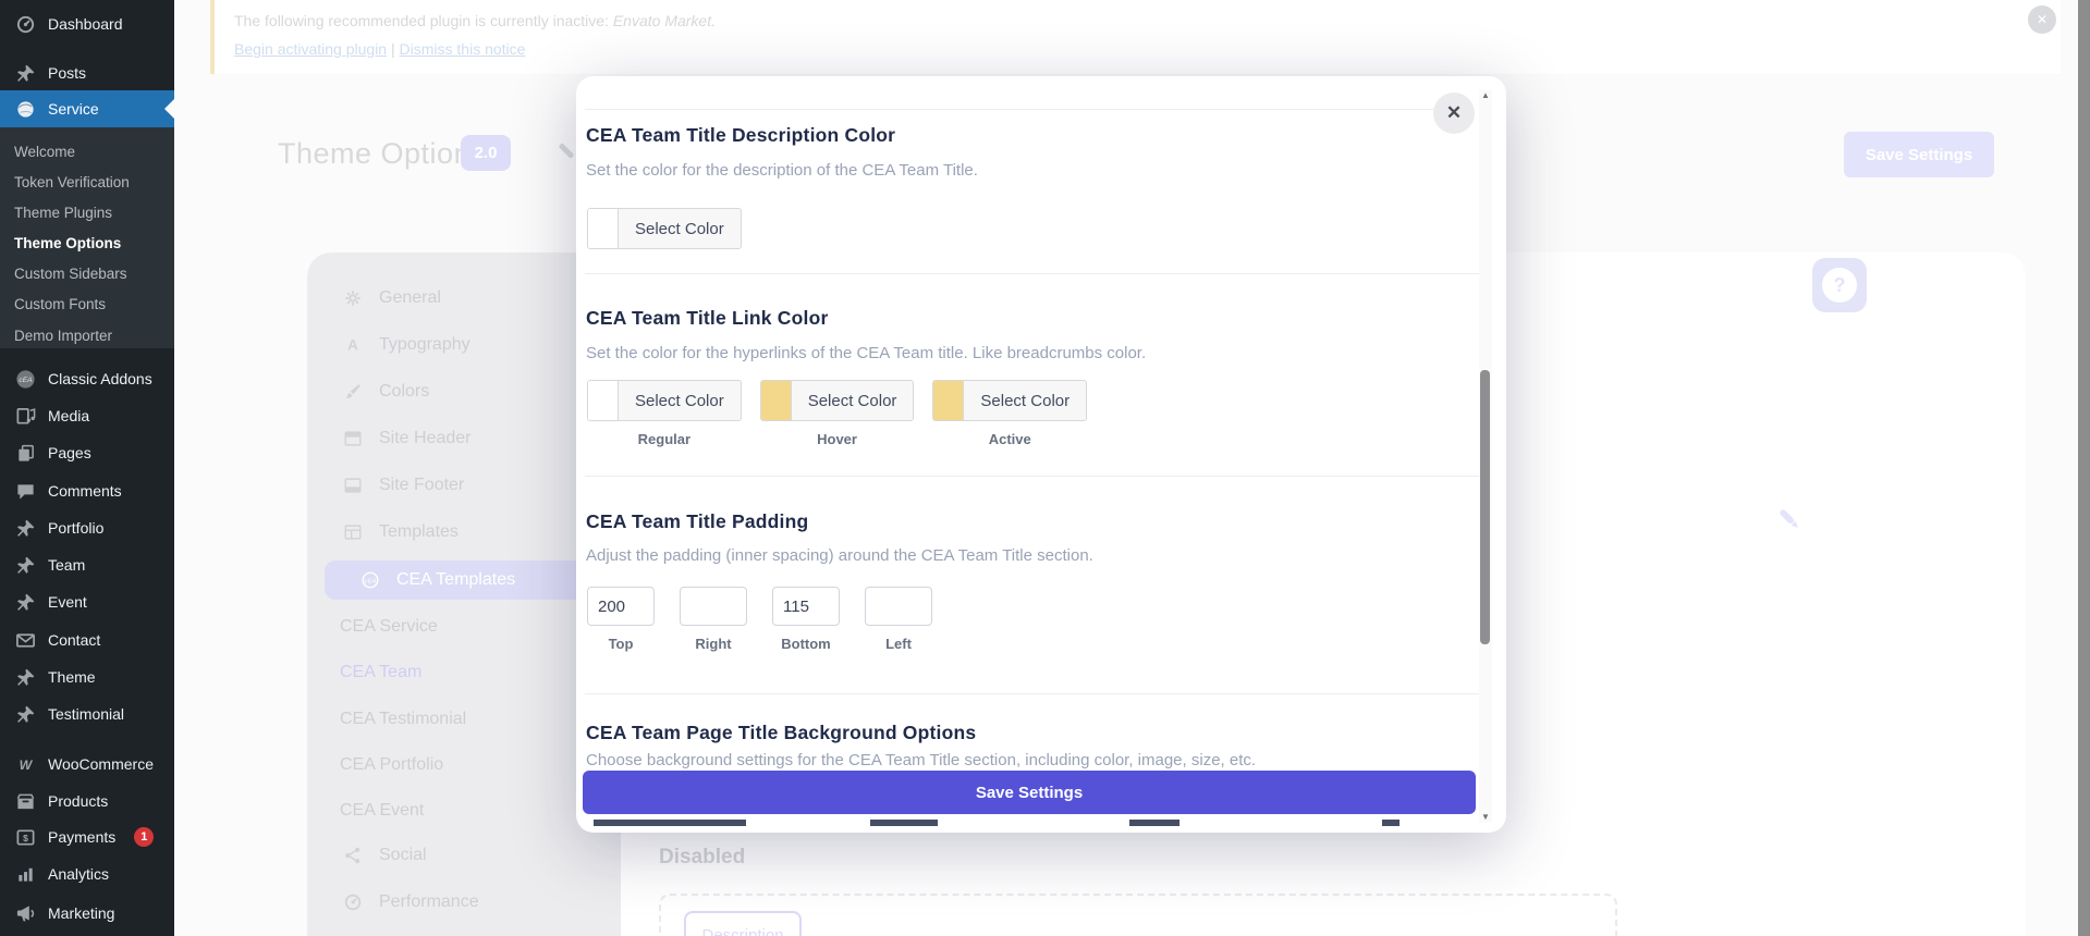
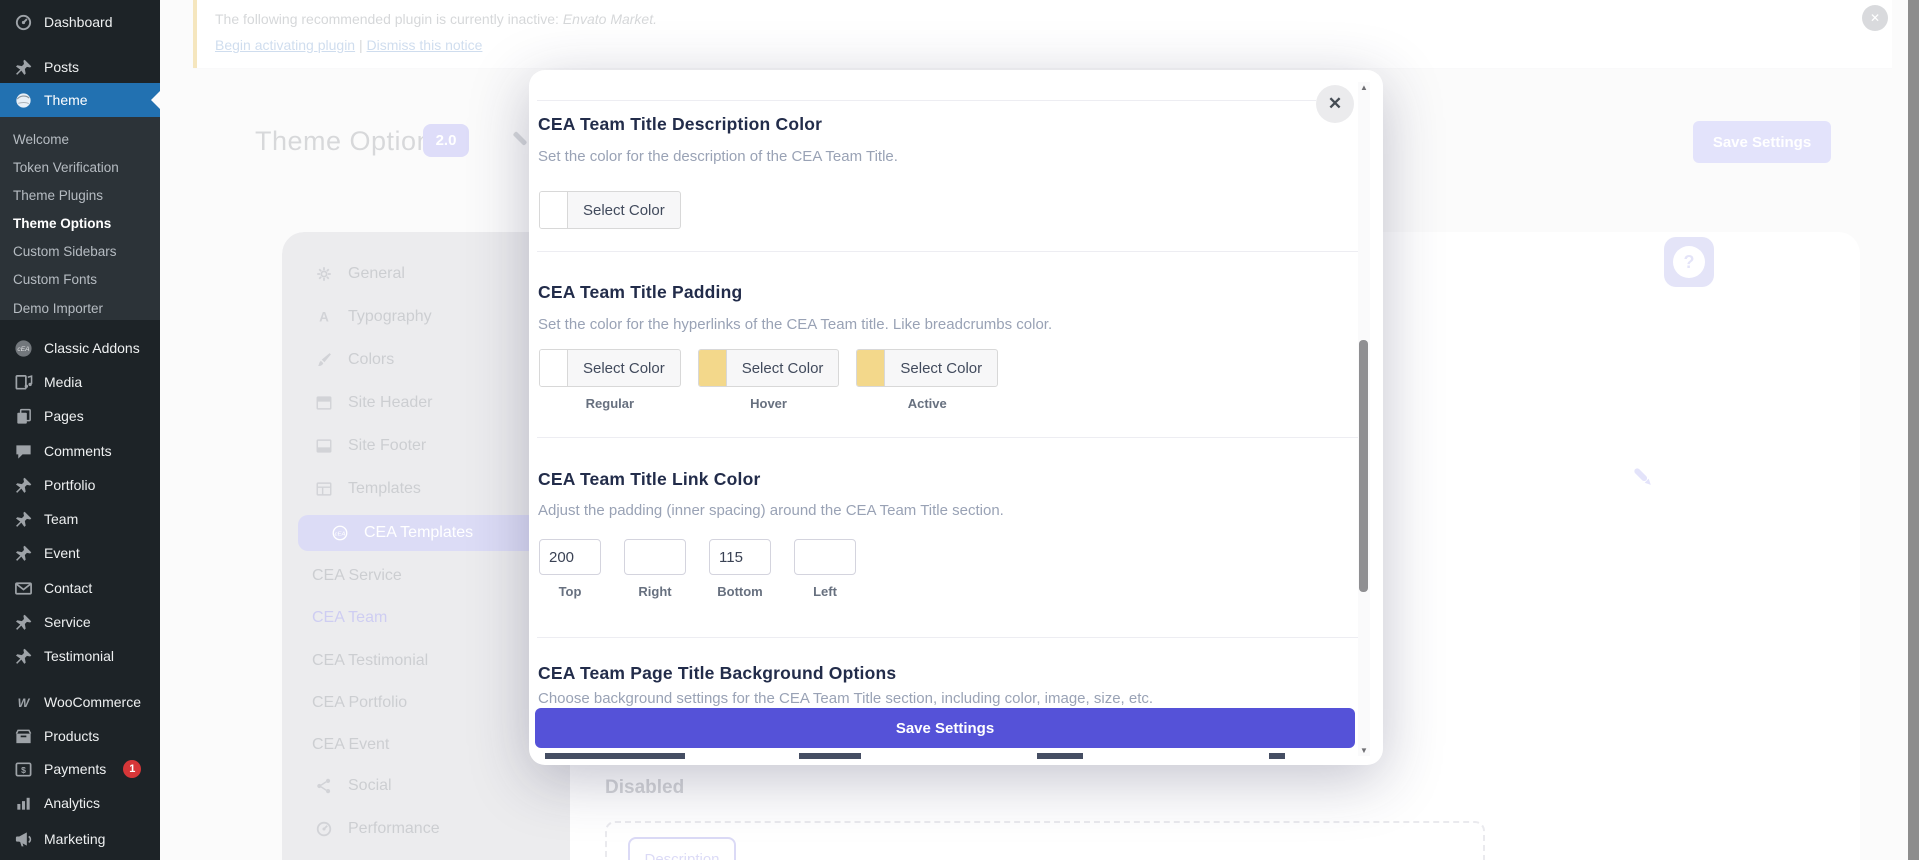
  Dashboard
  Posts
- Service
+ Theme
  Welcome
  Token Verification
  Theme Plugins
  Theme Options
  Custom Sidebars
  Custom Fonts
  Demo Importer
  Classic Addons
  Media
  Pages
  Comments
  Portfolio
  Team
  Event
  Contact
- Theme
+ Service
  Testimonial
  W
  WooCommerce
  Products
  $
  Payments
  1
  Analytics
  Marketing
  The following recommended plugin is currently inactive: Envato Market.
  Begin activating plugin | Dismiss this notice
  ✕
  Theme Optio
  2.0
  Save Settings
  General
  A
  Typography
  Colors
  Site Header
  Site Footer
  Templates
  CEA Templates
  CEA Service
  CEA Team
  CEA Testimonial
  CEA Portfolio
  CEA Event
  Social
  Performance
  ?
  Disabled
  Description
  ✕
  CEA Team Title Description Color
  Set the color for the description of the CEA Team Title.
  Select Color
- CEA Team Title Link Color
+ CEA Team Title Padding
  Set the color for the hyperlinks of the CEA Team title. Like breadcrumbs color.
  Select Color
  Regular
  Select Color
  Hover
  Select Color
  Active
- CEA Team Title Padding
+ CEA Team Title Link Color
  Adjust the padding (inner spacing) around the CEA Team Title section.
  200
  Top
  Right
  115
  Bottom
  Left
  CEA Team Page Title Background Options
  Choose background settings for the CEA Team Title section, including color, image, size, etc.
  Save Settings
  ▲
  ▼
